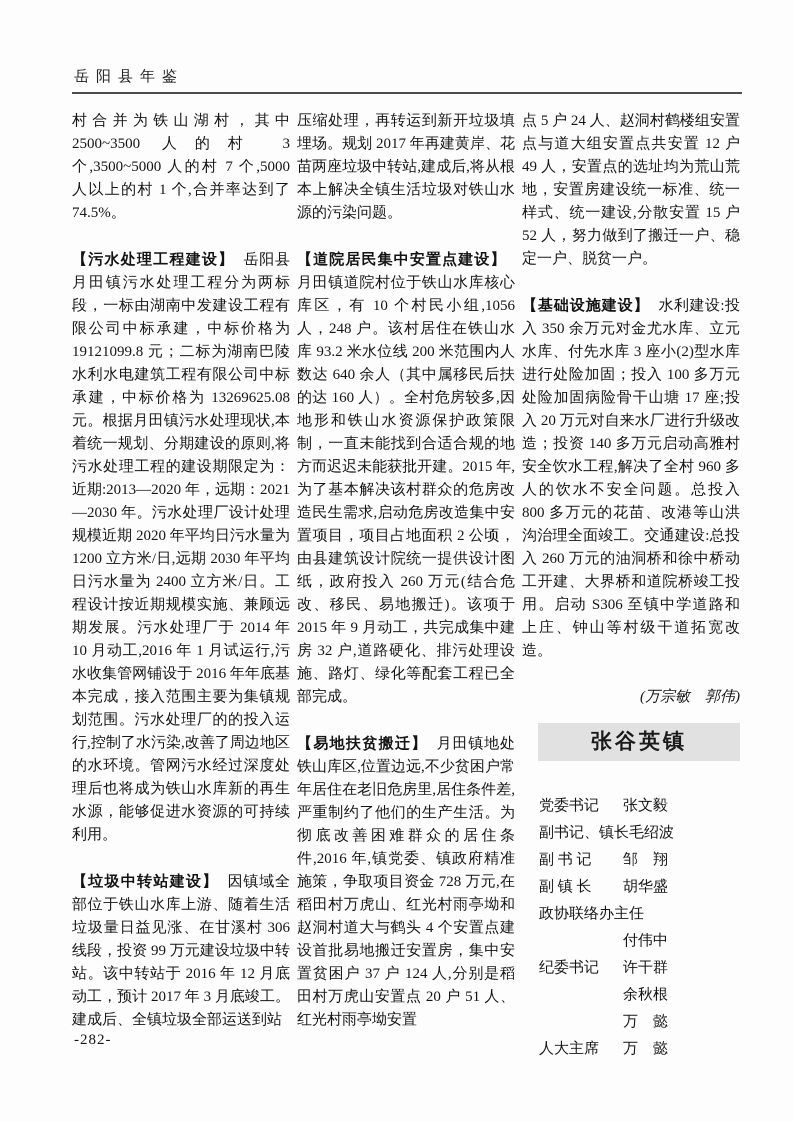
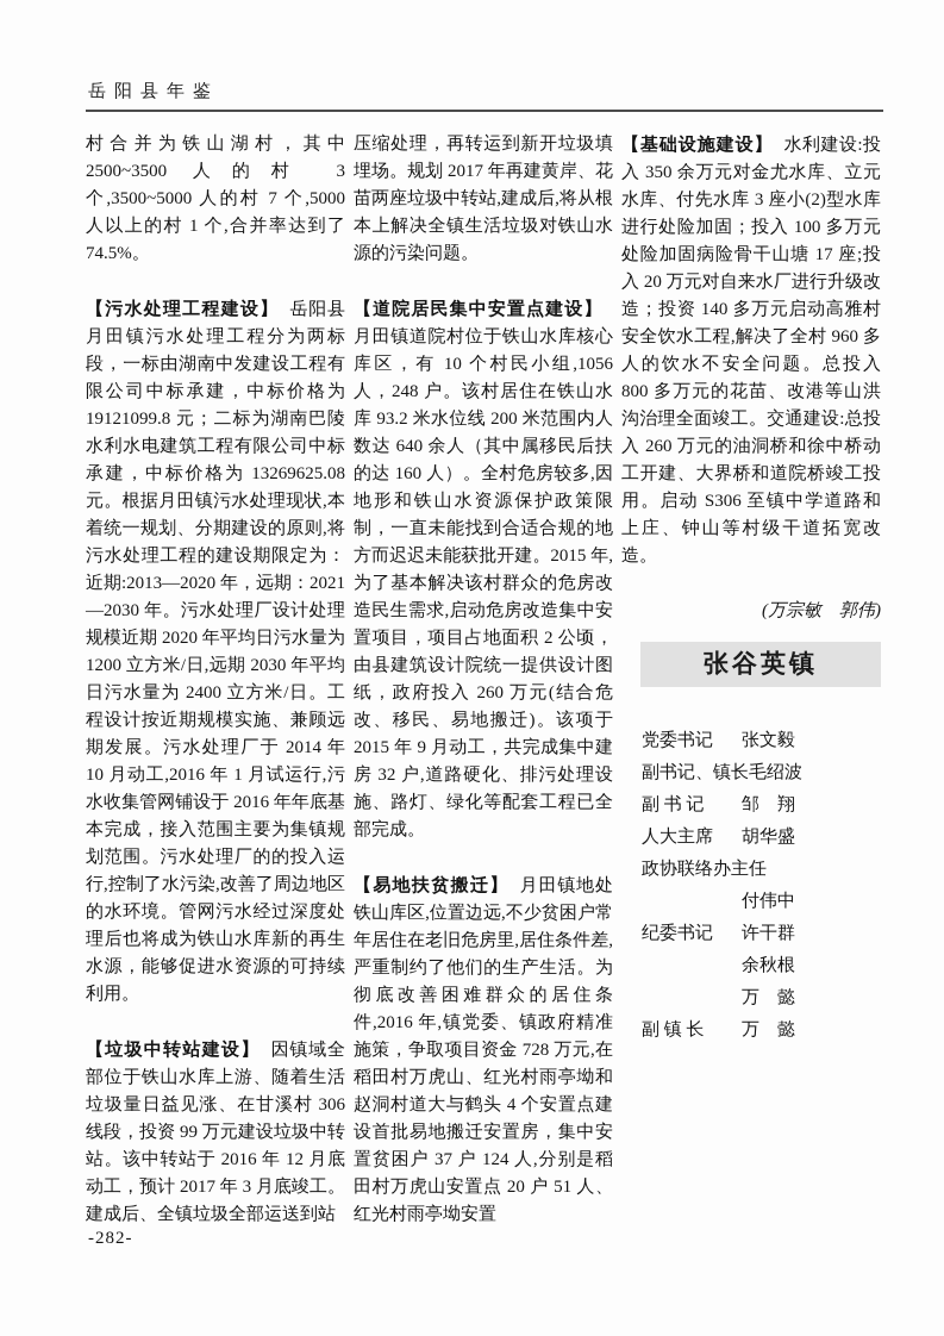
  岳阳县年鉴
  村合并为铁山湖村，其中 2500~3500 人的村 3 个,3500~5000 人的村 7 个,5000 人以上的村 1 个,合并率达到了 74.5%。
  【污水处理工程建设】 岳阳县月田镇污水处理工程分为两标段，一标由湖南中发建设工程有限公司中标承建，中标价格为 19121099.8 元；二标为湖南巴陵水利水电建筑工程有限公司中标承建，中标价格为 13269625.08 元。根据月田镇污水处理现状,本着统一规划、分期建设的原则,将污水处理工程的建设期限定为：近期:2013—2020 年，远期：2021—2030 年。污水处理厂设计处理规模近期 2020 年平均日污水量为 1200 立方米/日,远期 2030 年平均日污水量为 2400 立方米/日。工程设计按近期规模实施、兼顾远期发展。污水处理厂于 2014 年 10 月动工,2016 年 1 月试运行,污水收集管网铺设于 2016 年年底基本完成，接入范围主要为集镇规划范围。污水处理厂的的投入运行,控制了水污染,改善了周边地区的水环境。管网污水经过深度处理后也将成为铁山水库新的再生水源，能够促进水资源的可持续利用。
  【垃圾中转站建设】 因镇域全部位于铁山水库上游、随着生活垃圾量日益见涨、在甘溪村 306 线段，投资 99 万元建设垃圾中转站。该中转站于 2016 年 12 月底动工，预计 2017 年 3 月底竣工。建成后、全镇垃圾全部运送到站
  压缩处理，再转运到新开垃圾填埋场。规划 2017 年再建黄岸、花苗两座垃圾中转站,建成后,将从根本上解决全镇生活垃圾对铁山水源的污染问题。
  【道院居民集中安置点建设】月田镇道院村位于铁山水库核心库区，有 10 个村民小组,1056 人，248 户。该村居住在铁山水库 93.2 米水位线 200 米范围内人数达 640 余人（其中属移民后扶的达 160 人）。全村危房较多,因地形和铁山水资源保护政策限制，一直未能找到合适合规的地方而迟迟未能获批开建。2015 年,为了基本解决该村群众的危房改造民生需求,启动危房改造集中安置项目，项目占地面积 2 公顷，由县建筑设计院统一提供设计图纸，政府投入 260 万元(结合危改、移民、易地搬迁)。该项于 2015 年 9 月动工，共完成集中建房 32 户,道路硬化、排污处理设施、路灯、绿化等配套工程已全部完成。
  【易地扶贫搬迁】 月田镇地处铁山库区,位置边远,不少贫困户常年居住在老旧危房里,居住条件差,严重制约了他们的生产生活。为彻底改善困难群众的居住条件,2016 年,镇党委、镇政府精准施策，争取项目资金 728 万元,在稻田村万虎山、红光村雨亭坳和赵洞村道大与鹤头 4 个安置点建设首批易地搬迁安置房，集中安置贫困户 37 户 124 人,分别是稻田村万虎山安置点 20 户 51 人、红光村雨亭坳安置
- 点 5 户 24 人、赵洞村鹤楼组安置点与道大组安置点共安置 12 户 49 人，安置点的选址均为荒山荒地，安置房建设统一标准、统一样式、统一建设,分散安置 15 户 52 人，努力做到了搬迁一户、稳定一户、脱贫一户。
  【基础设施建设】 水利建设:投入 350 余万元对金尤水库、立元水库、付先水库 3 座小(2)型水库进行处险加固；投入 100 多万元处险加固病险骨干山塘 17 座;投入 20 万元对自来水厂进行升级改造；投资 140 多万元启动高雅村安全饮水工程,解决了全村 960 多人的饮水不安全问题。总投入 800 多万元的花苗、改港等山洪沟治理全面竣工。交通建设:总投入 260 万元的油洞桥和徐中桥动工开建、大界桥和道院桥竣工投用。启动 S306 至镇中学道路和上庄、钟山等村级干道拓宽改造。
  (万宗敏 郭伟)
  张谷英镇
  党委书记
  张文毅
  副书记、镇长
  毛绍波
  副 书 记
  邹 翔
- 副 镇 长
+ 人大主席
  胡华盛
  政协联络办主任
  付伟中
  纪委书记
  许干群
  余秋根
  万 懿
- 人大主席
+ 副 镇 长
  万 懿
  -282-
